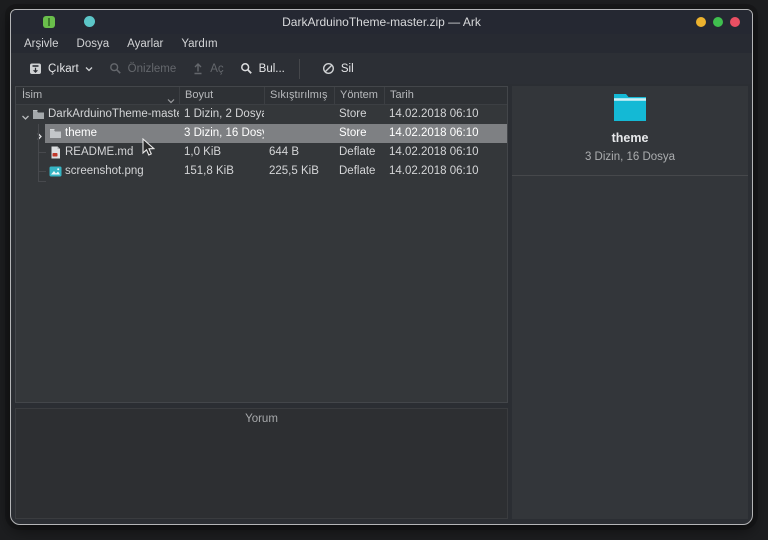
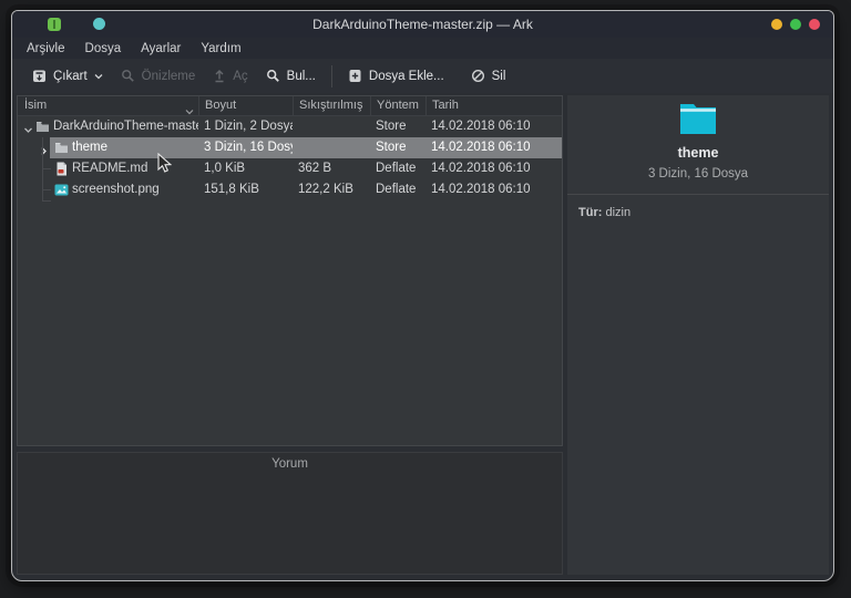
  DarkArduinoTheme-master.zip — Ark
  Arşivle
  Dosya
  Ayarlar
  Yardım
  Çıkart
  Önizleme
  Aç
  Bul...
+ Dosya Ekle...
  Sil
  İsim
  Boyut
  Sıkıştırılmış
  Yöntem
  Tarih
  DarkArduinoTheme-mast
  1 Dizin, 2 Dosy
  Store
  14.02.2018 06:10
  theme
  3 Dizin, 16 Dos
  Store
  14.02.2018 06:10
  README.md
  1,0 KiB
- 644 B
+ 362 B
  Deflate
  14.02.2018 06:10
  screenshot.png
  151,8 KiB
- 225,5 KiB
+ 122,2 KiB
  Deflate
  14.02.2018 06:10
  Yorum
  theme
  3 Dizin, 16 Dosya
+ Tür: dizin
